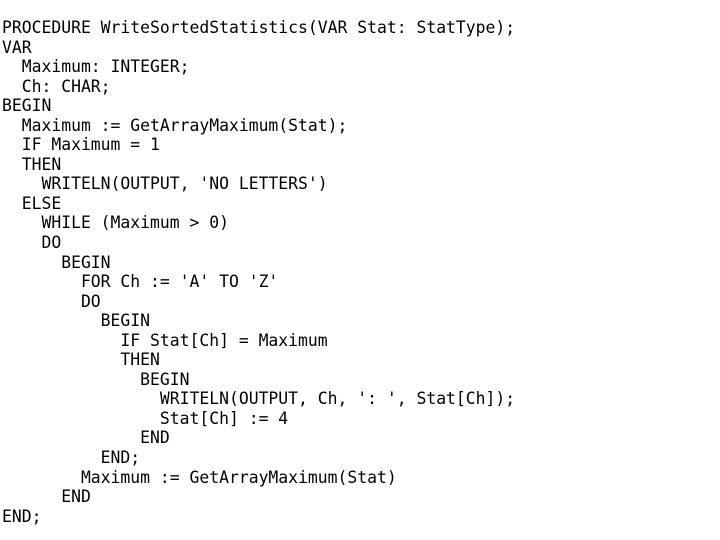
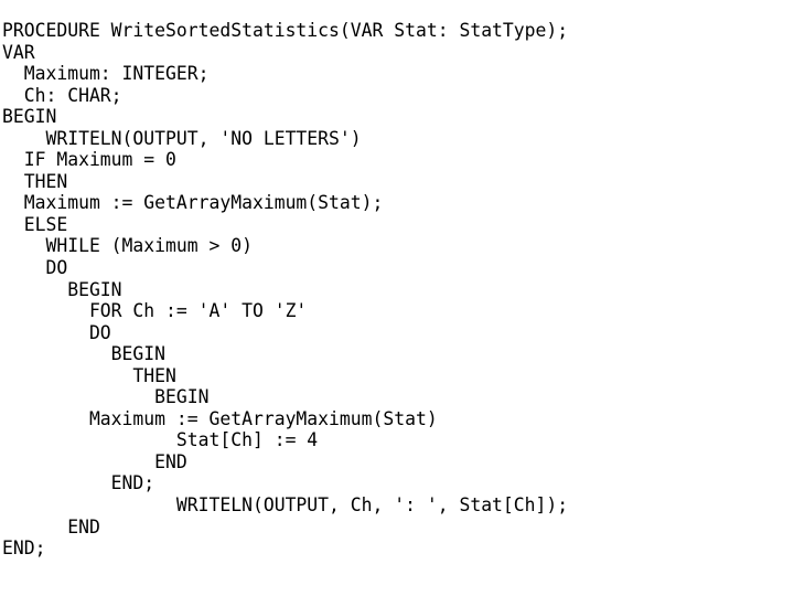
  PROCEDURE WriteSortedStatistics(VAR Stat: StatType);
  VAR
  Maximum: INTEGER;
  Ch: CHAR;
  BEGIN
- Maximum := GetArrayMaximum(Stat);
+ WRITELN(OUTPUT, 'NO LETTERS')
- IF Maximum = 1
+ IF Maximum = 0
  THEN
- WRITELN(OUTPUT, 'NO LETTERS')
+ Maximum := GetArrayMaximum(Stat);
  ELSE
  WHILE (Maximum > 0)
  DO
  BEGIN
  FOR Ch := 'A' TO 'Z'
  DO
  BEGIN
- IF Stat[Ch] = Maximum
  THEN
  BEGIN
- WRITELN(OUTPUT, Ch, ': ', Stat[Ch]);
+ Maximum := GetArrayMaximum(Stat)
  Stat[Ch] := 4
  END
  END;
- Maximum := GetArrayMaximum(Stat)
+ WRITELN(OUTPUT, Ch, ': ', Stat[Ch]);
  END
  END;
